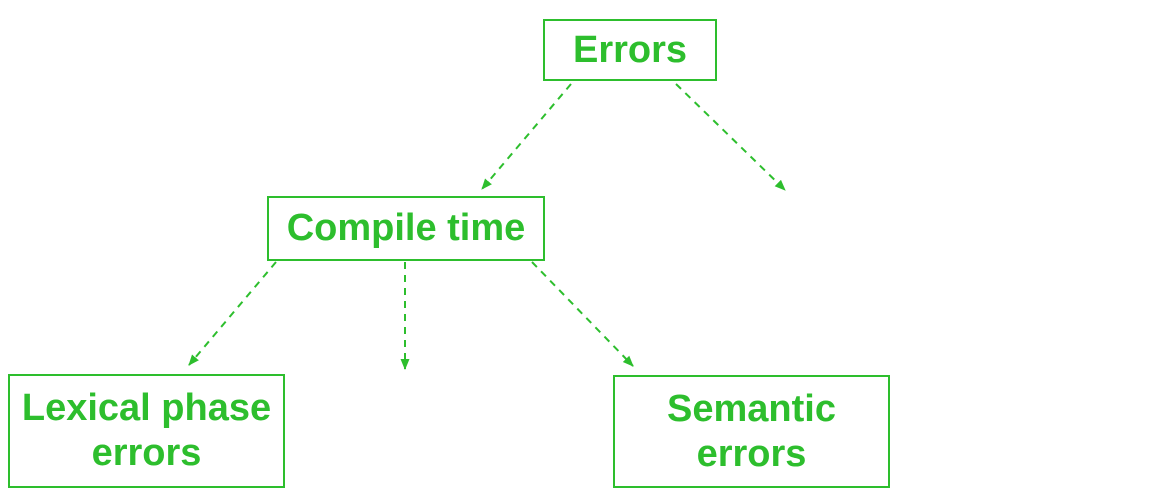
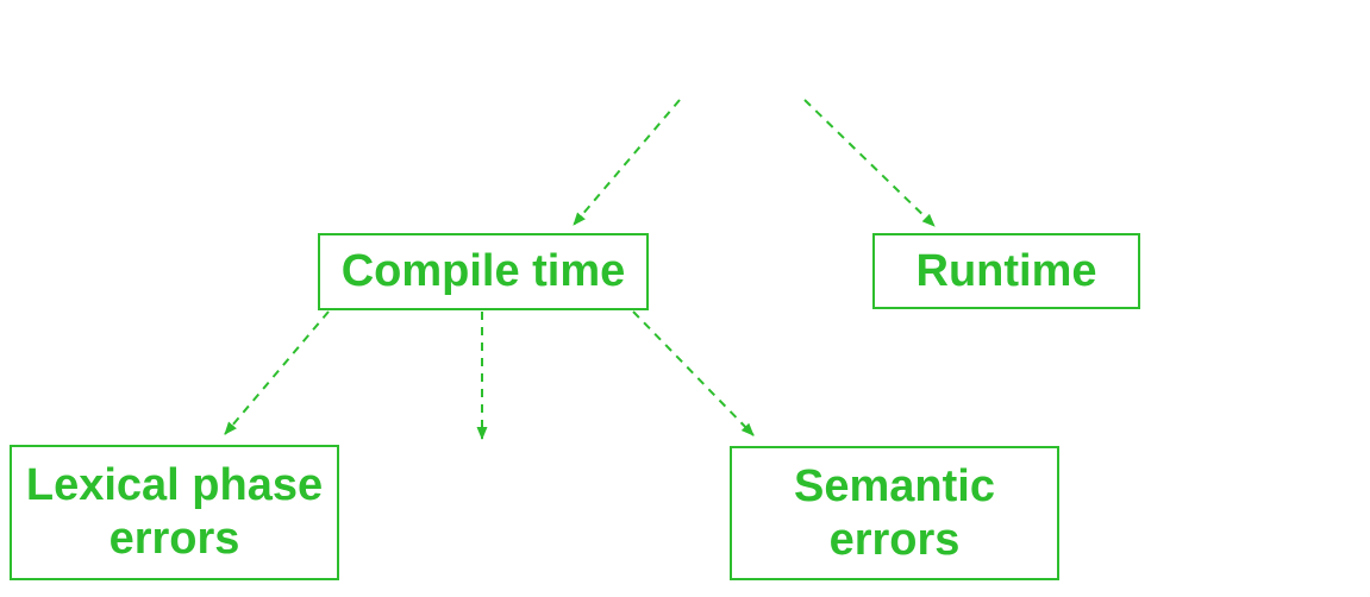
- Errors
  Compile time
+ Runtime
  Lexical phase
  errors
  Semantic
  errors
